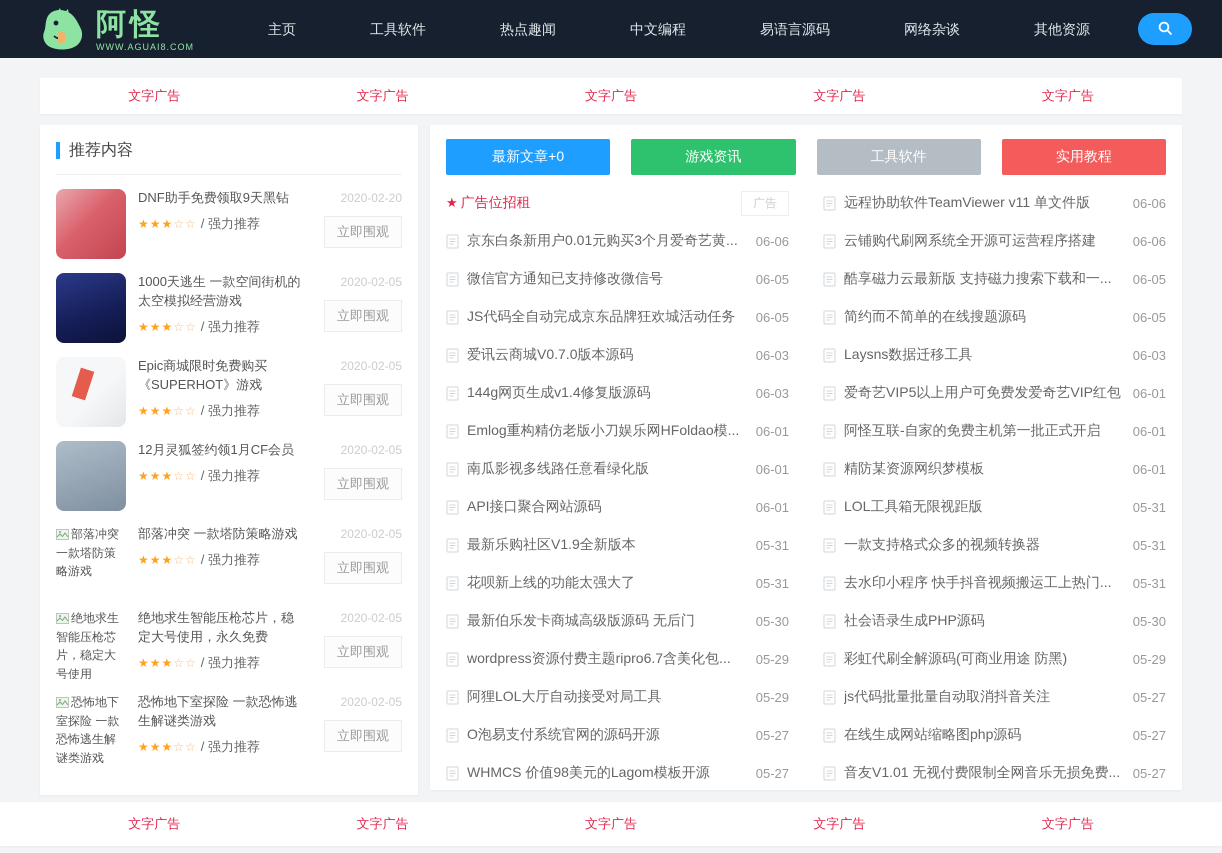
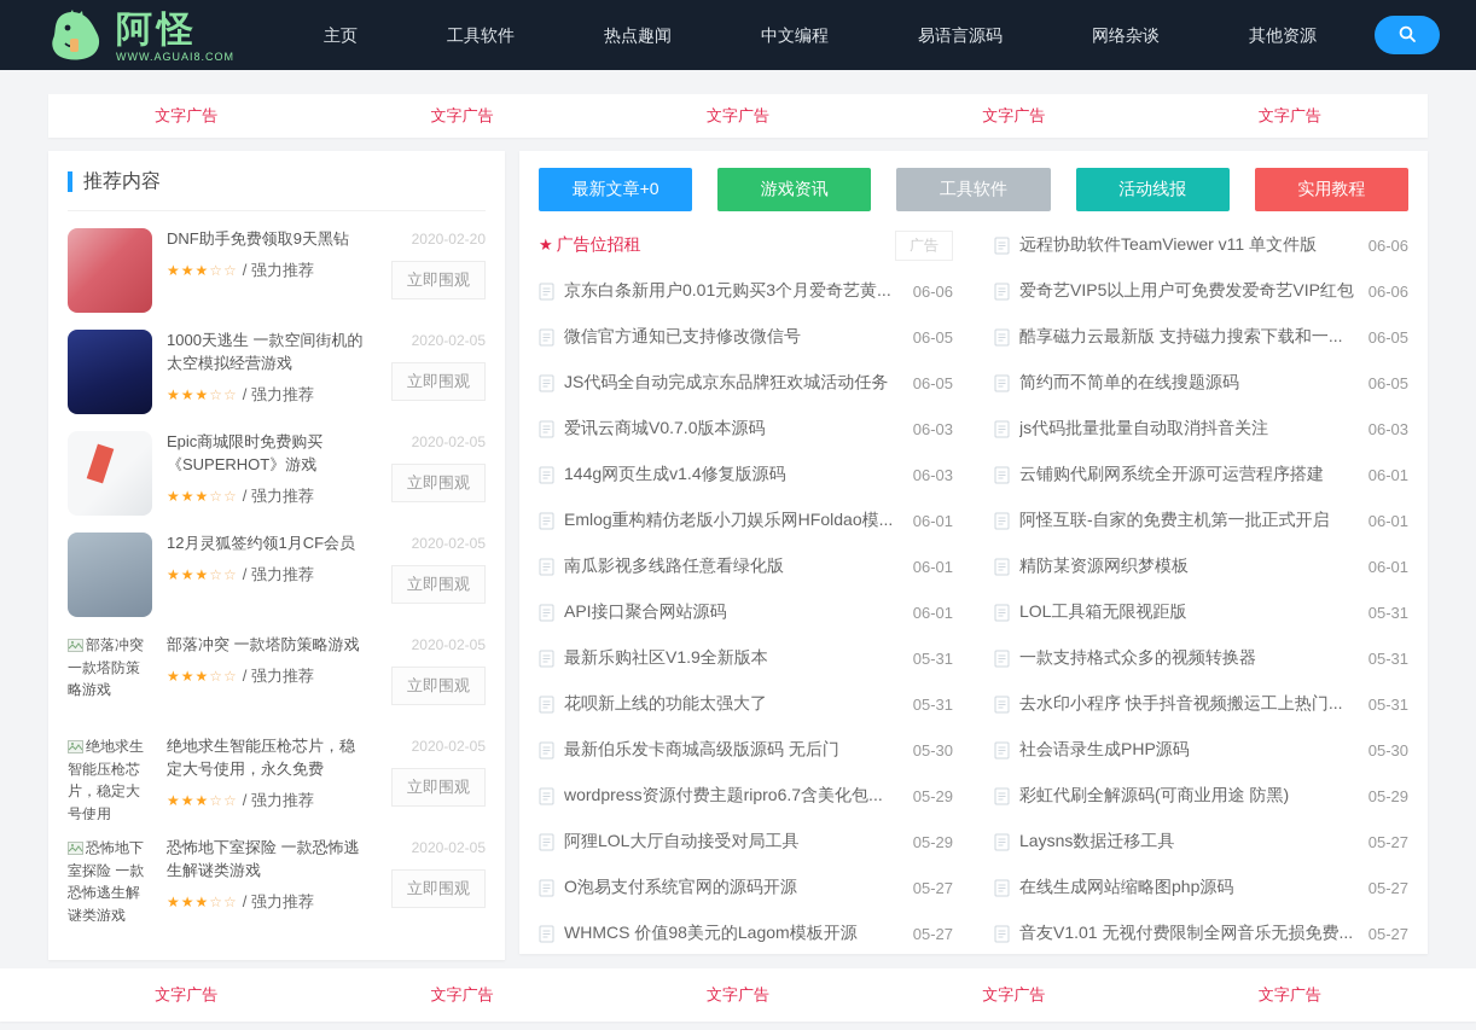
  阿怪
  WWW.AGUAI8.COM
  主页
  工具软件
  热点趣闻
  中文编程
  易语言源码
  网络杂谈
  其他资源
  文字广告
  文字广告
  文字广告
  文字广告
  文字广告
  推荐内容
  DNF助手免费领取9天黑钻
  ★★★☆☆ / 强力推荐
  2020-02-20
  立即围观
  1000天逃生 一款空间街机的太空模拟经营游戏
  ★★★☆☆ / 强力推荐
  2020-02-05
  立即围观
  Epic商城限时免费购买《SUPERHOT》游戏
  ★★★☆☆ / 强力推荐
  2020-02-05
  立即围观
  12月灵狐签约领1月CF会员
  ★★★☆☆ / 强力推荐
  2020-02-05
  立即围观
  部落冲突 一款塔防策略游戏
  部落冲突 一款塔防策略游戏
  ★★★☆☆ / 强力推荐
  2020-02-05
  立即围观
  绝地求生智能压枪芯片，稳定大号使用
  绝地求生智能压枪芯片，稳定大号使用，永久免费
  ★★★☆☆ / 强力推荐
  2020-02-05
  立即围观
  恐怖地下室探险 一款恐怖逃生解谜类游戏
  恐怖地下室探险 一款恐怖逃生解谜类游戏
  ★★★☆☆ / 强力推荐
  2020-02-05
  立即围观
  最新文章+0
  游戏资讯
  工具软件
+ 活动线报
  实用教程
  ★
  广告位招租
  广告
  京东白条新用户0.01元购买3个月爱奇艺黄...
  06-06
  微信官方通知已支持修改微信号
  06-05
  JS代码全自动完成京东品牌狂欢城活动任务
  06-05
  爱讯云商城V0.7.0版本源码
  06-03
  144g网页生成v1.4修复版源码
  06-03
  Emlog重构精仿老版小刀娱乐网HFoldao模...
  06-01
  南瓜影视多线路任意看绿化版
  06-01
  API接口聚合网站源码
  06-01
  最新乐购社区V1.9全新版本
  05-31
  花呗新上线的功能太强大了
  05-31
  最新伯乐发卡商城高级版源码 无后门
  05-30
  wordpress资源付费主题ripro6.7含美化包...
  05-29
  阿狸LOL大厅自动接受对局工具
  05-29
  O泡易支付系统官网的源码开源
  05-27
  WHMCS 价值98美元的Lagom模板开源
  05-27
  远程协助软件TeamViewer v11 单文件版
  06-06
- 云铺购代刷网系统全开源可运营程序搭建
+ 爱奇艺VIP5以上用户可免费发爱奇艺VIP红包
  06-06
  酷享磁力云最新版 支持磁力搜索下载和一...
  06-05
  简约而不简单的在线搜题源码
  06-05
- Laysns数据迁移工具
+ js代码批量批量自动取消抖音关注
  06-03
- 爱奇艺VIP5以上用户可免费发爱奇艺VIP红包
+ 云铺购代刷网系统全开源可运营程序搭建
  06-01
  阿怪互联-自家的免费主机第一批正式开启
  06-01
  精防某资源网织梦模板
  06-01
  LOL工具箱无限视距版
  05-31
  一款支持格式众多的视频转换器
  05-31
  去水印小程序 快手抖音视频搬运工上热门...
  05-31
  社会语录生成PHP源码
  05-30
  彩虹代刷全解源码(可商业用途 防黑)
  05-29
- js代码批量批量自动取消抖音关注
+ Laysns数据迁移工具
  05-27
  在线生成网站缩略图php源码
  05-27
  音友V1.01 无视付费限制全网音乐无损免费...
  05-27
  文字广告
  文字广告
  文字广告
  文字广告
  文字广告
